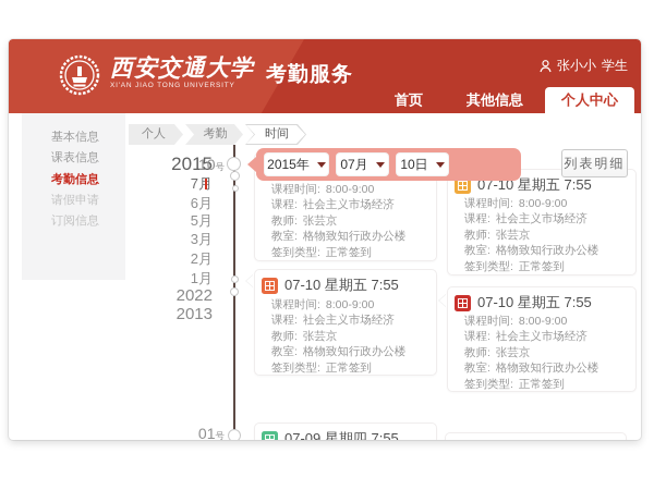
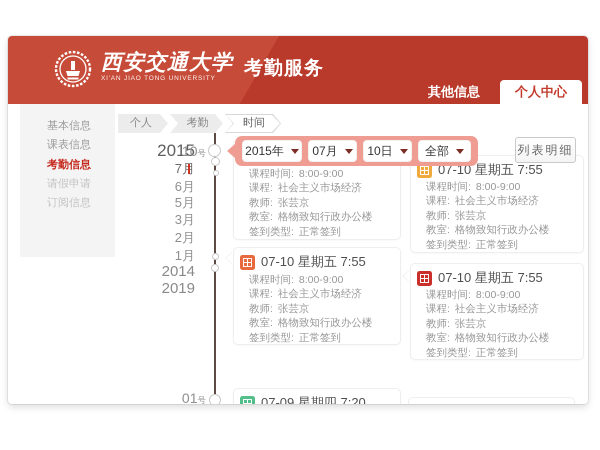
  西安交通大学
  考勤服务
- 张小小
- 学生
- 首页
  其他信息
  个人中心
  基本信息
  课表信息
  考勤信息
  请假申请
  订阅信息
  2015
  6月
  5月
  3月
  2月
  1月
- 2022
+ 2014
- 2013
+ 2019
  10号
  01号
  课程时间: 8:00-9:00
  课程: 社会主义市场经济
  教师: 张芸京
  教室: 格物致知行政办公楼
  签到类型: 正常签到
  07-10 星期五 7:55
  课程时间: 8:00-9:00
  课程: 社会主义市场经济
  教师: 张芸京
  教室: 格物致知行政办公楼
  签到类型: 正常签到
  07-10 星期五 7:55
  课程时间: 8:00-9:00
  课程: 社会主义市场经济
  教师: 张芸京
  教室: 格物致知行政办公楼
  签到类型: 正常签到
  07-10 星期五 7:55
  课程时间: 8:00-9:00
  课程: 社会主义市场经济
  教师: 张芸京
  教室: 格物致知行政办公楼
  签到类型: 正常签到
- 07-09 星期四 7:55
+ 07-09 星期四 7:20
  2015年
  07月
  10日
+ 全部
  列表明细
